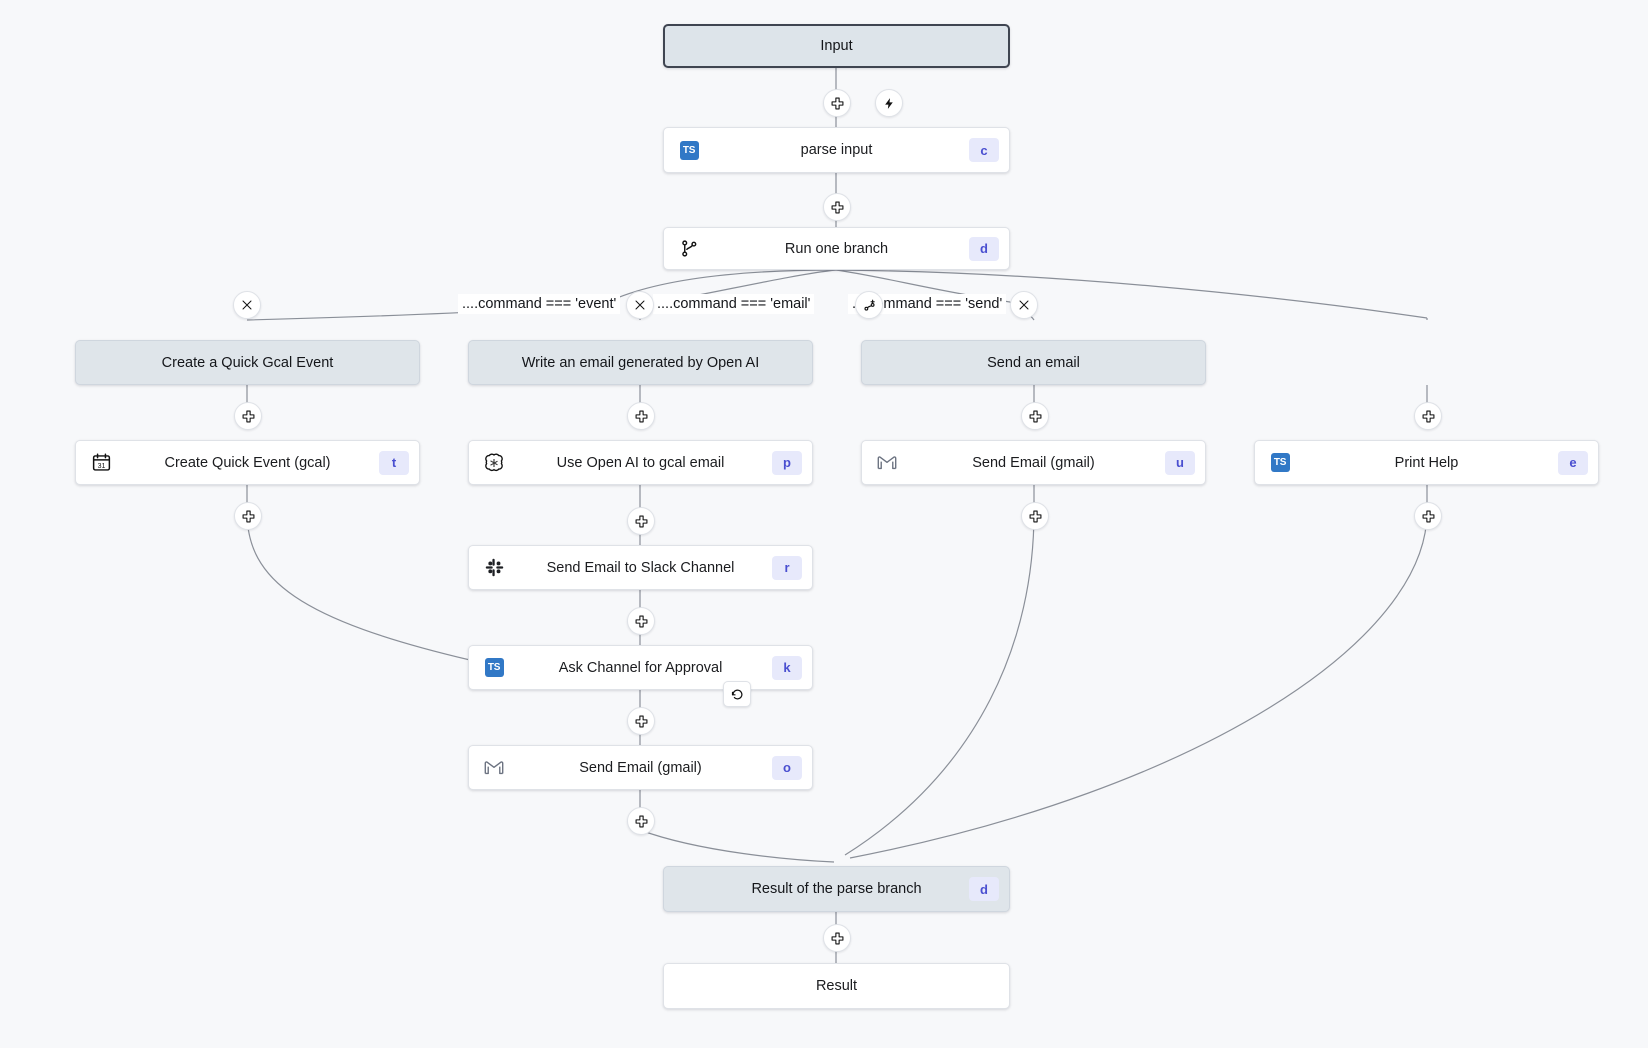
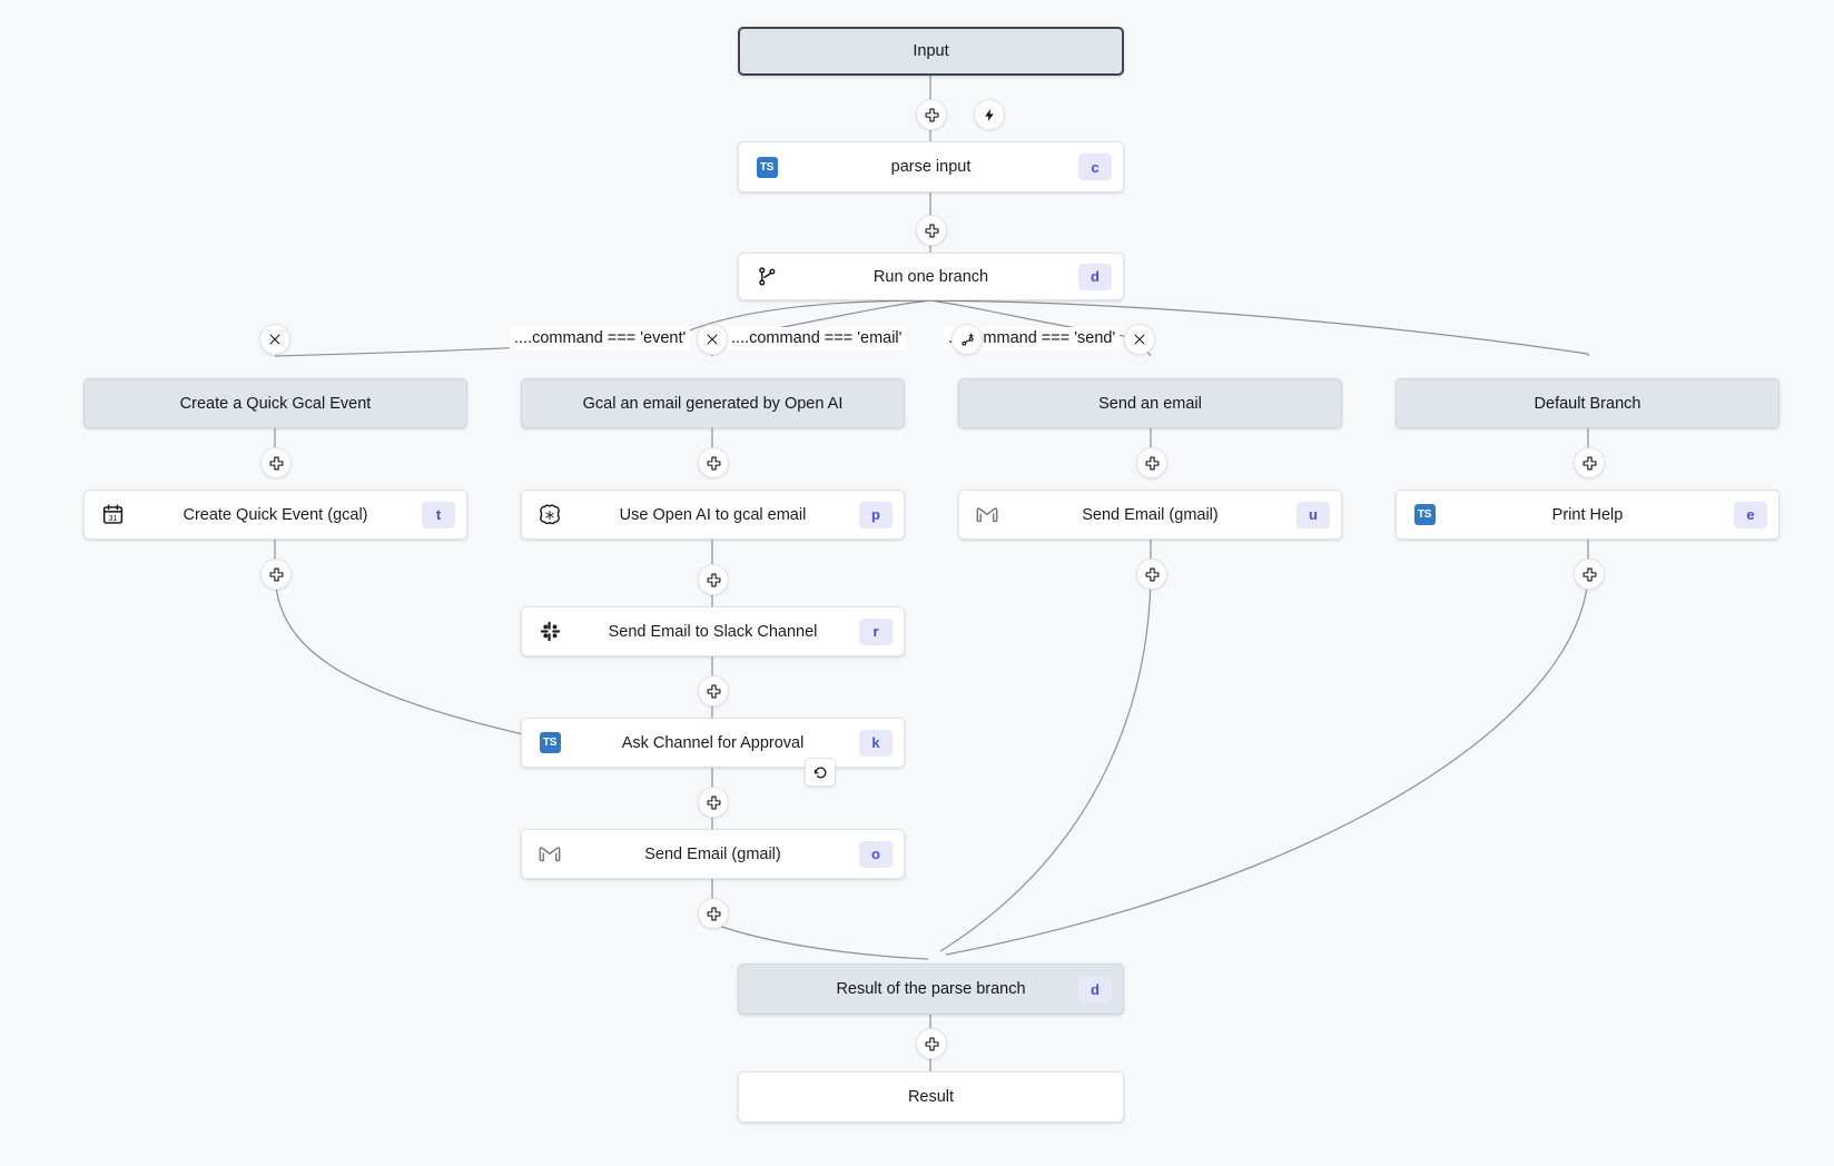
  Input
  TS
  parse input
  c
  Run one branch
  d
  ....command === 'event'
  ....command === 'email'
  mmand === 'send'
  Create a Quick Gcal Event
- Write an email generated by Open AI
+ Gcal an email generated by Open AI
  Send an email
+ Default Branch
  Create Quick Event (gcal)
  t
  Use Open AI to gcal email
  p
  Send Email (gmail)
  u
  TS
  Print Help
  e
  Send Email to Slack Channel
  r
  TS
  Ask Channel for Approval
  k
  Send Email (gmail)
  o
  Result of the parse branch
  d
  Result
